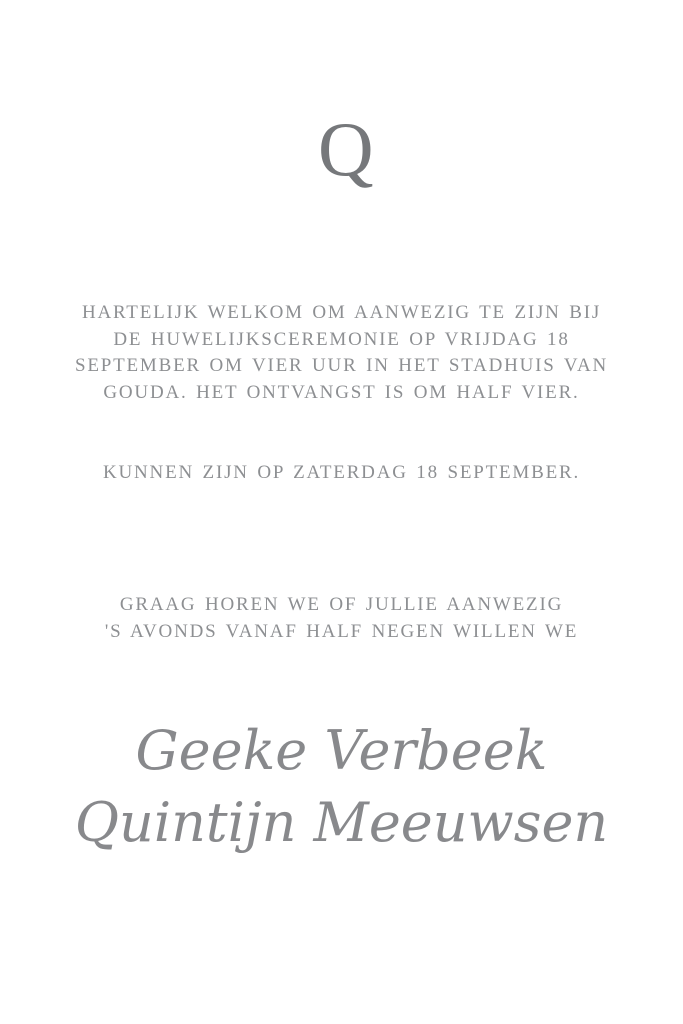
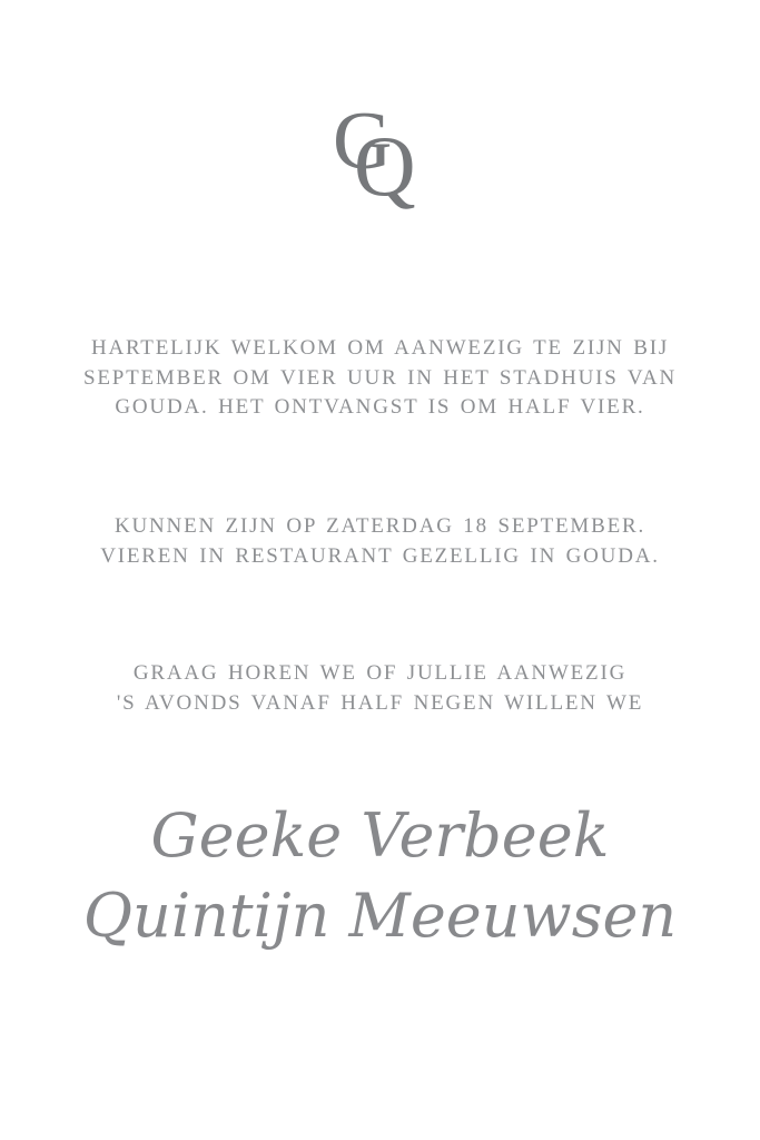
+ G
  Q
  HARTELIJK WELKOM OM AANWEZIG TE ZIJN BIJ
- DE HUWELIJKSCEREMONIE OP VRIJDAG 18
  SEPTEMBER OM VIER UUR IN HET STADHUIS VAN
  GOUDA. HET ONTVANGST IS OM HALF VIER.
  KUNNEN ZIJN OP ZATERDAG 18 SEPTEMBER.
+ VIEREN IN RESTAURANT GEZELLIG IN GOUDA.
  GRAAG HOREN WE OF JULLIE AANWEZIG
  'S AVONDS VANAF HALF NEGEN WILLEN WE
  Geeke Verbeek
  Quintijn Meeuwsen
